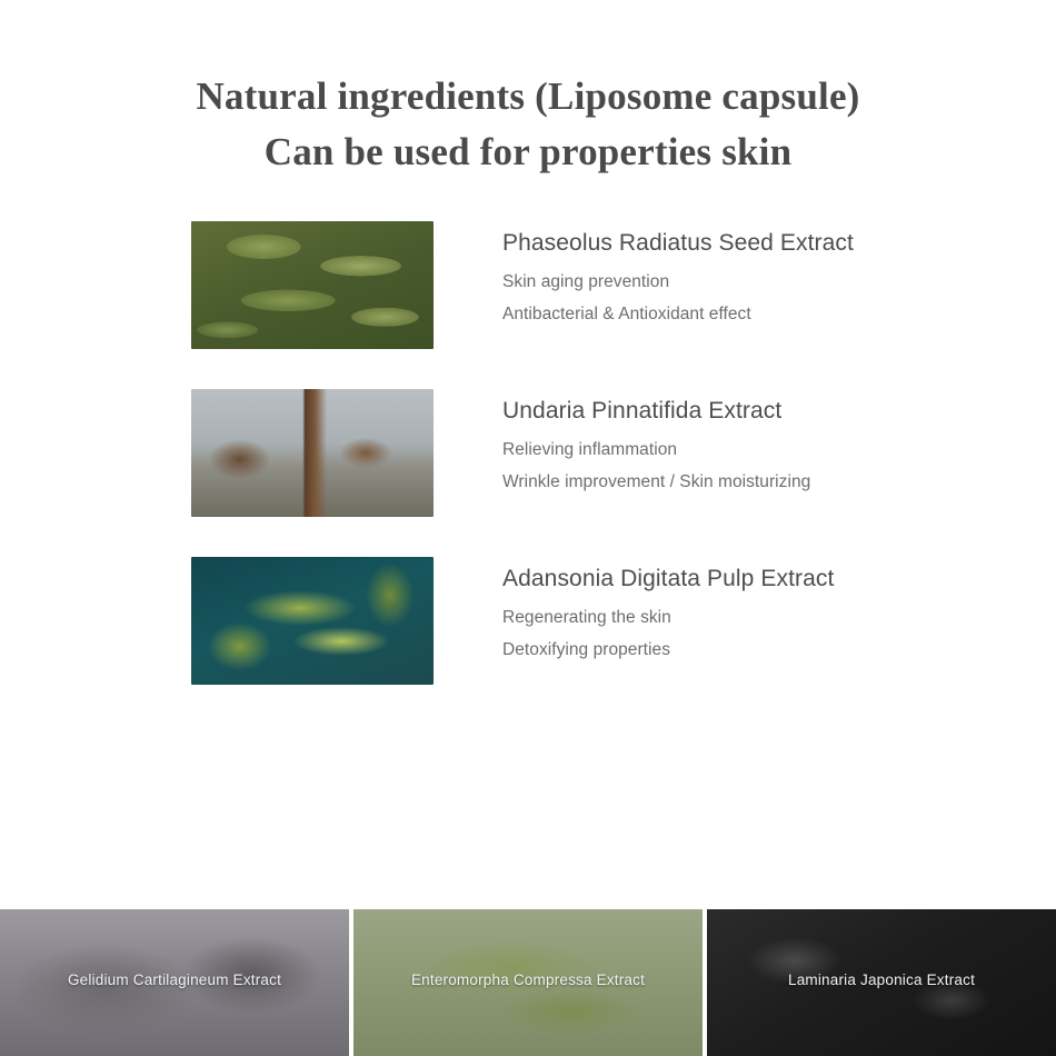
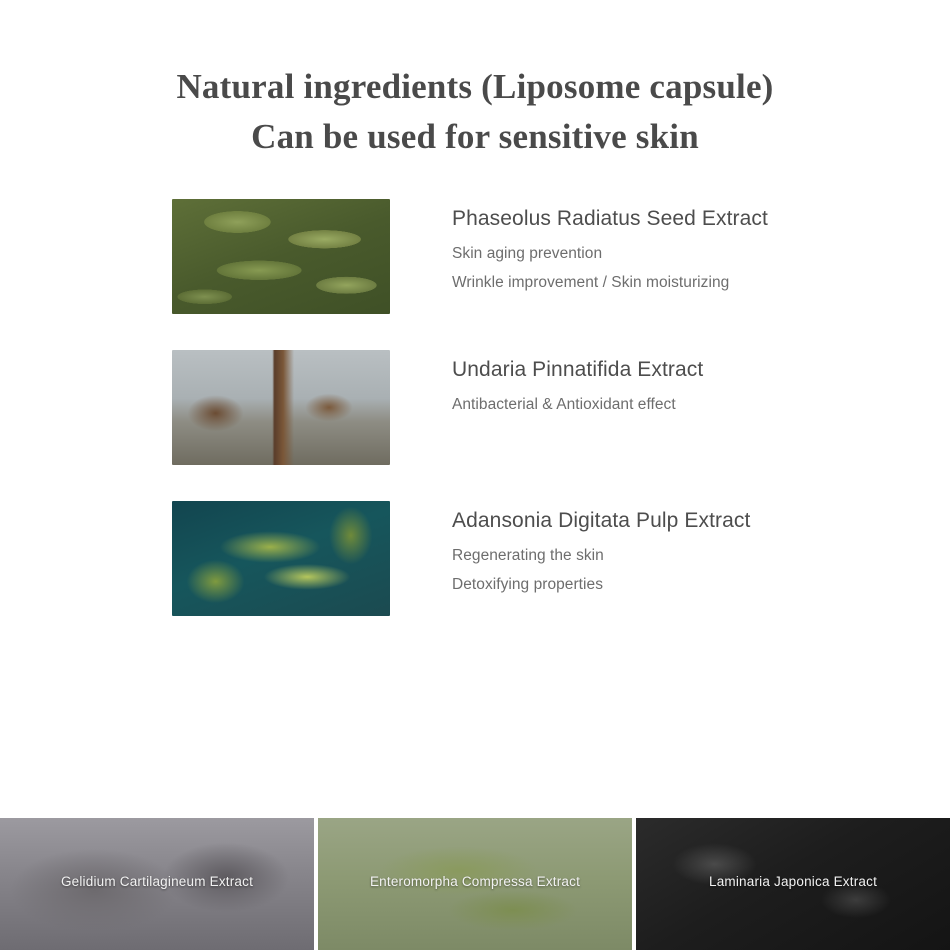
  Natural ingredients (Liposome capsule)
- Can be used for properties skin
+ Can be used for sensitive skin
  Phaseolus Radiatus Seed Extract
  Skin aging prevention
- Antibacterial & Antioxidant effect
+ Wrinkle improvement / Skin moisturizing
  Undaria Pinnatifida Extract
- Relieving inflammation
- Wrinkle improvement / Skin moisturizing
+ Antibacterial & Antioxidant effect
  Adansonia Digitata Pulp Extract
  Regenerating the skin
  Detoxifying properties
  Gelidium Cartilagineum Extract
  Enteromorpha Compressa Extract
  Laminaria Japonica Extract
